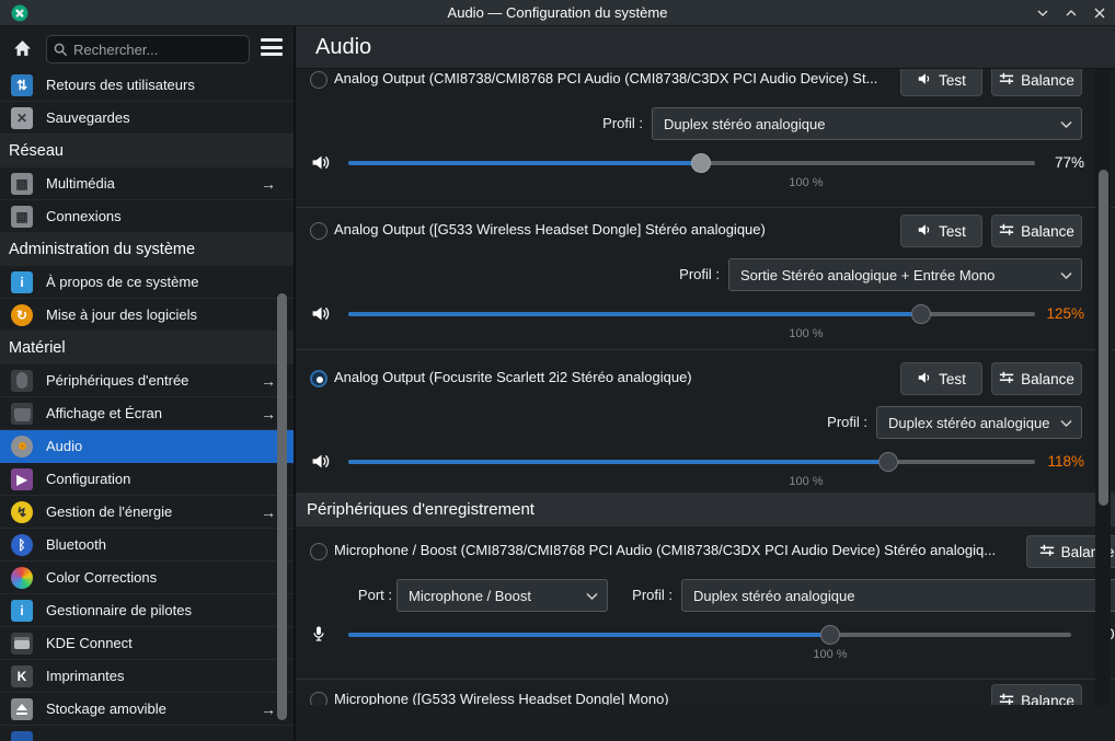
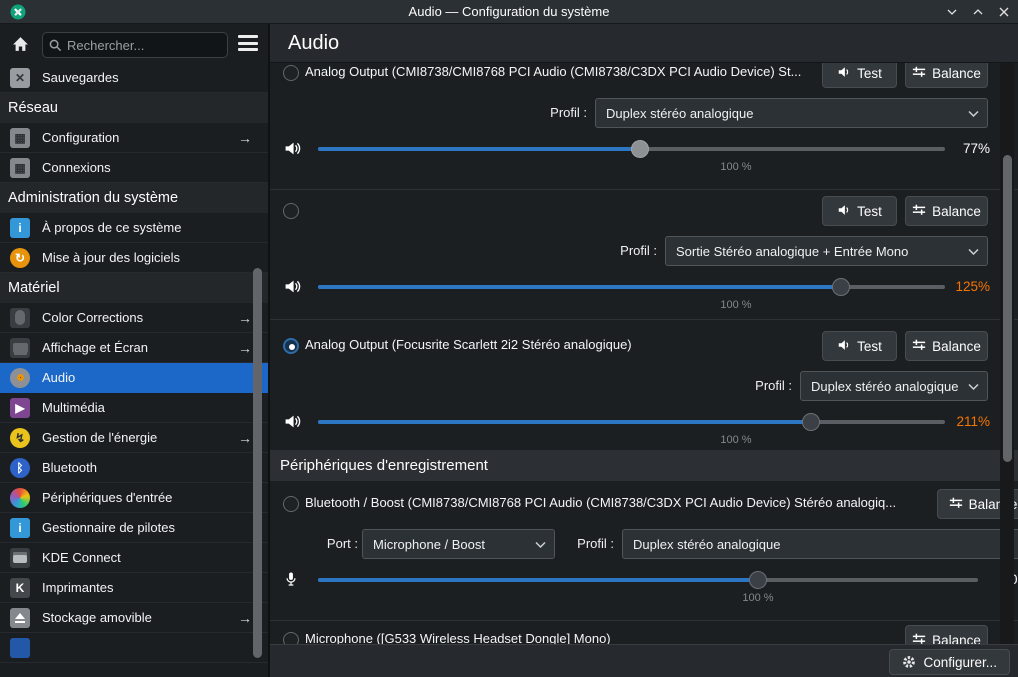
  Audio — Configuration du système
  Rechercher...
- ⇅
- Retours des utilisateurs
  ✕
  Sauvegardes
  Réseau
  ▦
- Multimédia
+ Configuration
  →
  ▦
  Connexions
  Administration du système
  i
  À propos de ce système
  ↻
  Mise à jour des logiciels
  Matériel
- Périphériques d'entrée
+ Color Corrections
  →
  Affichage et Écran
  →
  Audio
  ▶
- Configuration
+ Multimédia
  ↯
  Gestion de l'énergie
  →
  ᛒ
  Bluetooth
- Color Corrections
+ Périphériques d'entrée
  i
  Gestionnaire de pilotes
  KDE Connect
  K
  Imprimantes
  Stockage amovible
  →
  Audio
  Périphériques d'enregistrement
  Analog Output (CMI8738/CMI8768 PCI Audio (CMI8738/C3DX PCI Audio Device) St...
  Test
  Balance
  Profil :
  Duplex stéréo analogique
  77%
  100 %
- Analog Output ([G533 Wireless Headset Dongle] Stéréo analogique)
  Test
  Balance
  Profil :
  Sortie Stéréo analogique + Entrée Mono
  125%
  100 %
  Analog Output (Focusrite Scarlett 2i2 Stéréo analogique)
  Test
  Balance
  Profil :
  Duplex stéréo analogique
- 118%
+ 211%
  100 %
- Microphone / Boost (CMI8738/CMI8768 PCI Audio (CMI8738/C3DX PCI Audio Device) Stéréo analogiq...
+ Bluetooth / Boost (CMI8738/CMI8768 PCI Audio (CMI8738/C3DX PCI Audio Device) Stéréo analogiq...
  Port :
  Microphone / Boost
  Profil :
  Duplex stéréo analogique
  100 %
  Microphone ([G533 Wireless Headset Dongle] Mono)
  Balance
+ Configurer...
